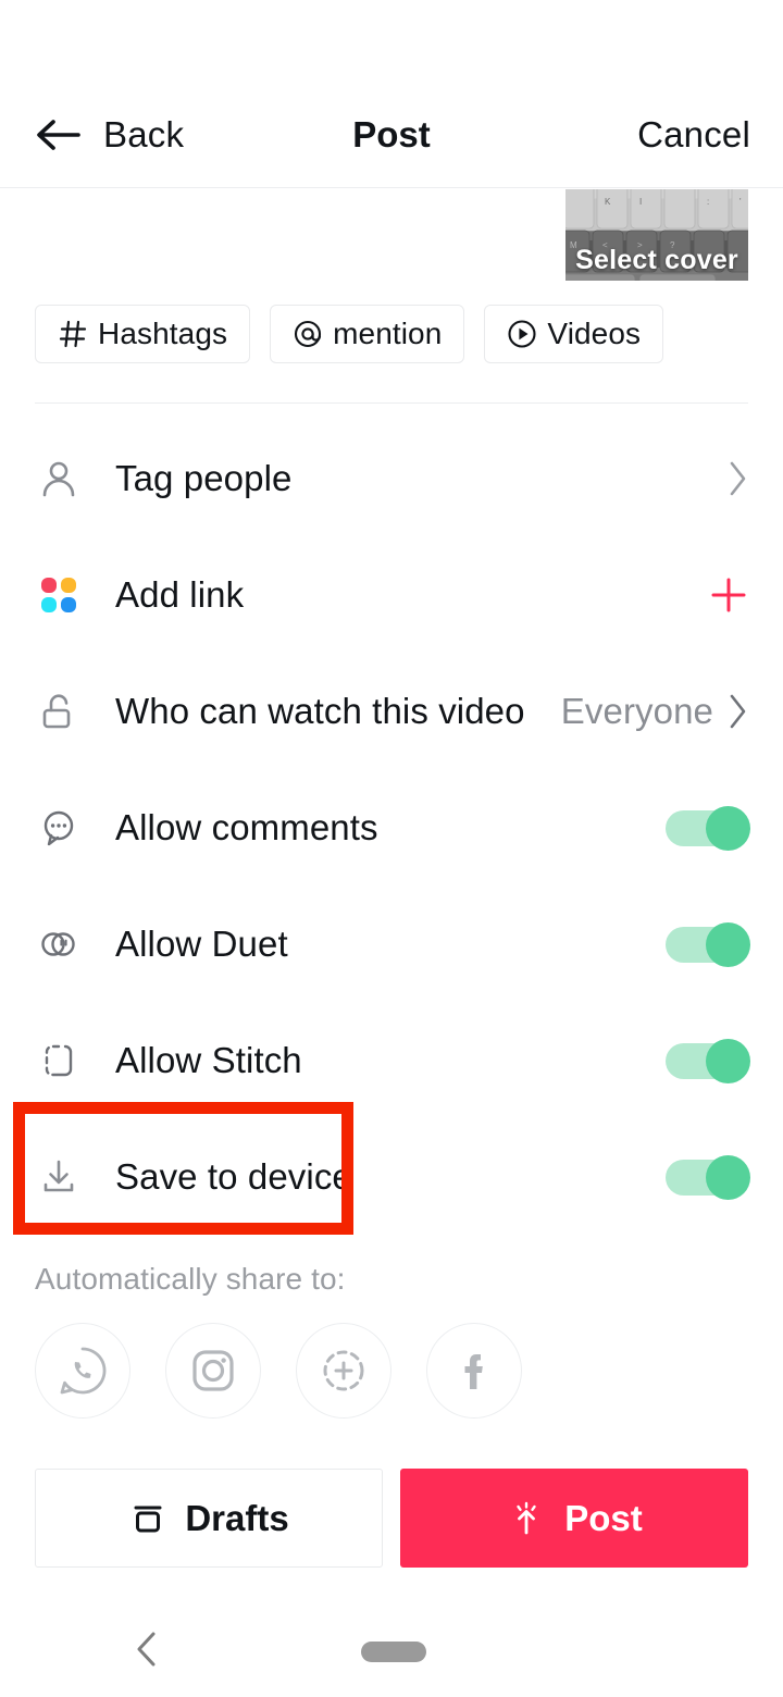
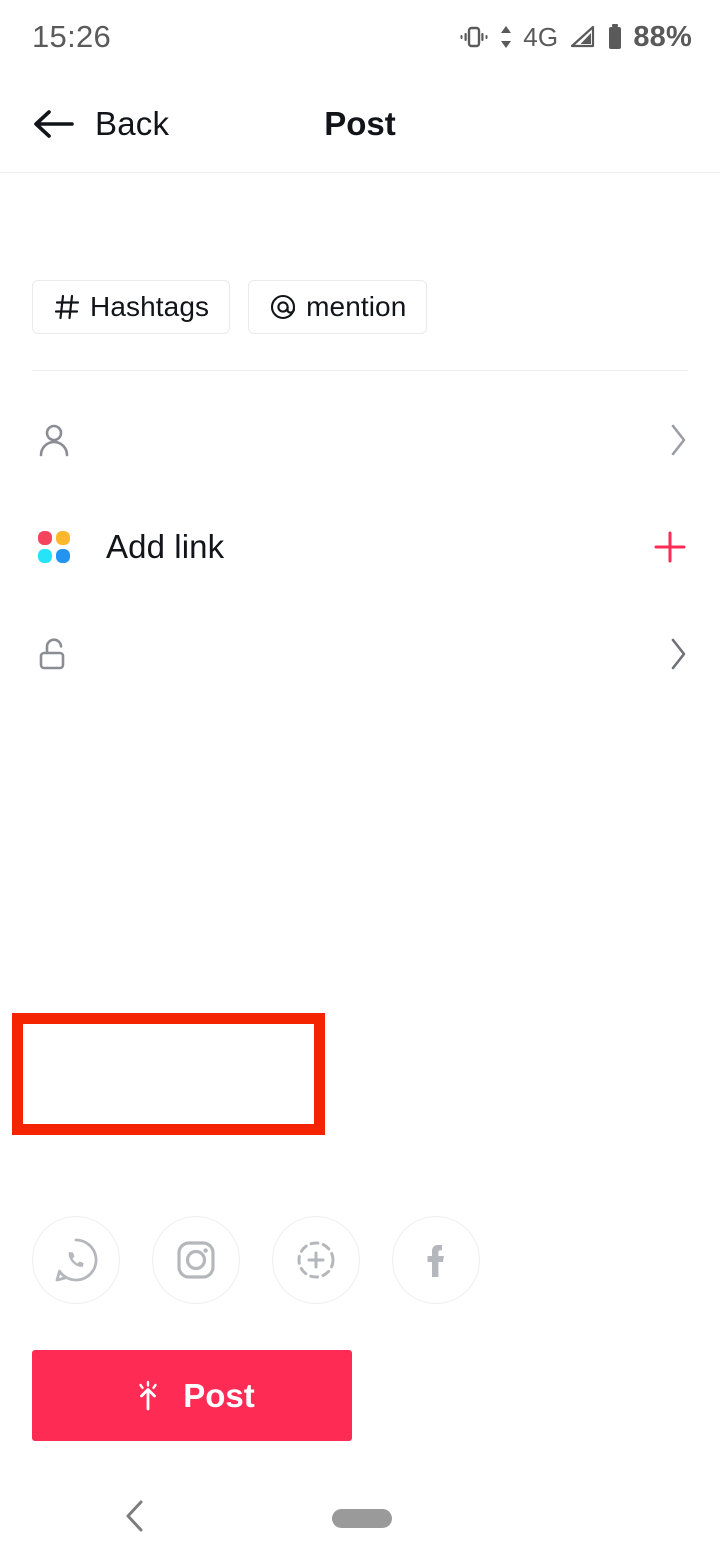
+ 15:26
+ 4G
+ 88%
  Back
  Post
- Cancel
- K
- I
- :
- '
- M
- <
- >
- ?
- Select cover
  Hashtags
  mention
- Videos
- Tag people
  Add link
- Who can watch this video
- Everyone
- Allow comments
- Allow Duet
- Allow Stitch
- Save to device
- Automatically share to:
- Drafts
  Post
